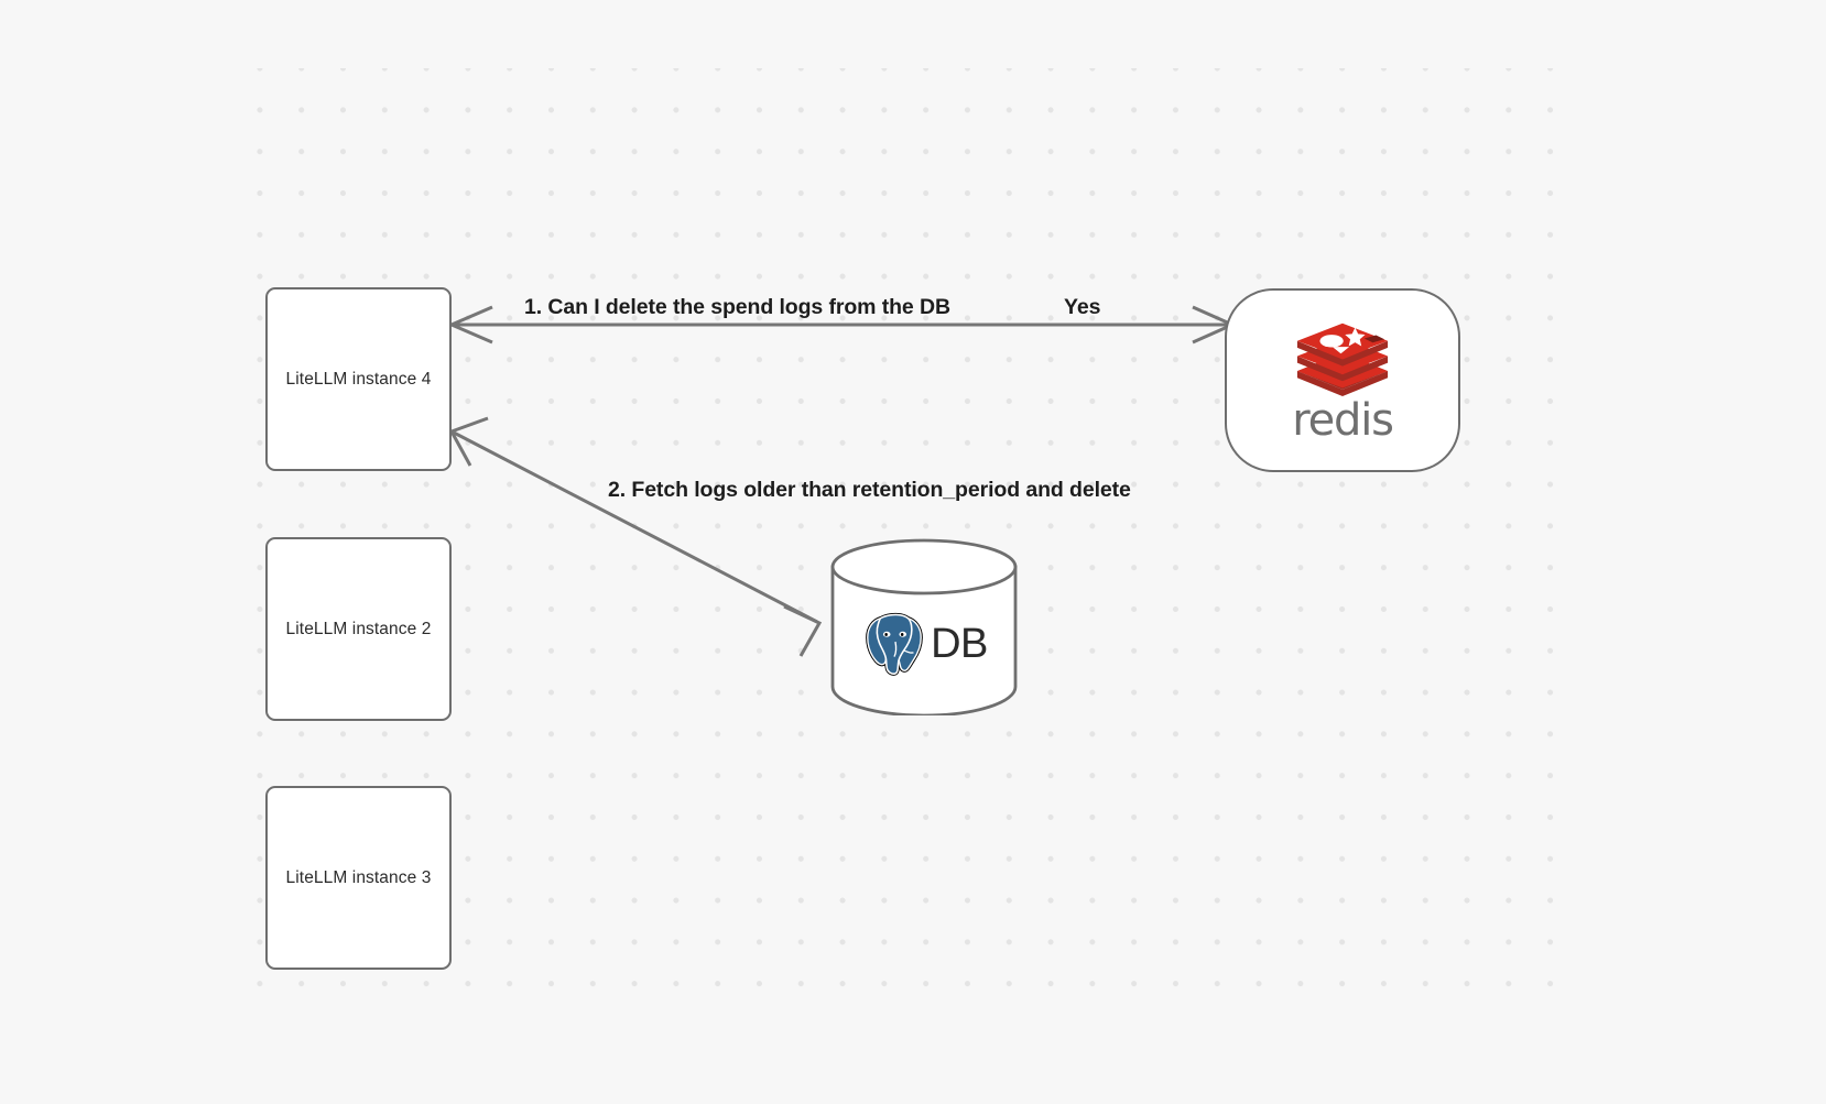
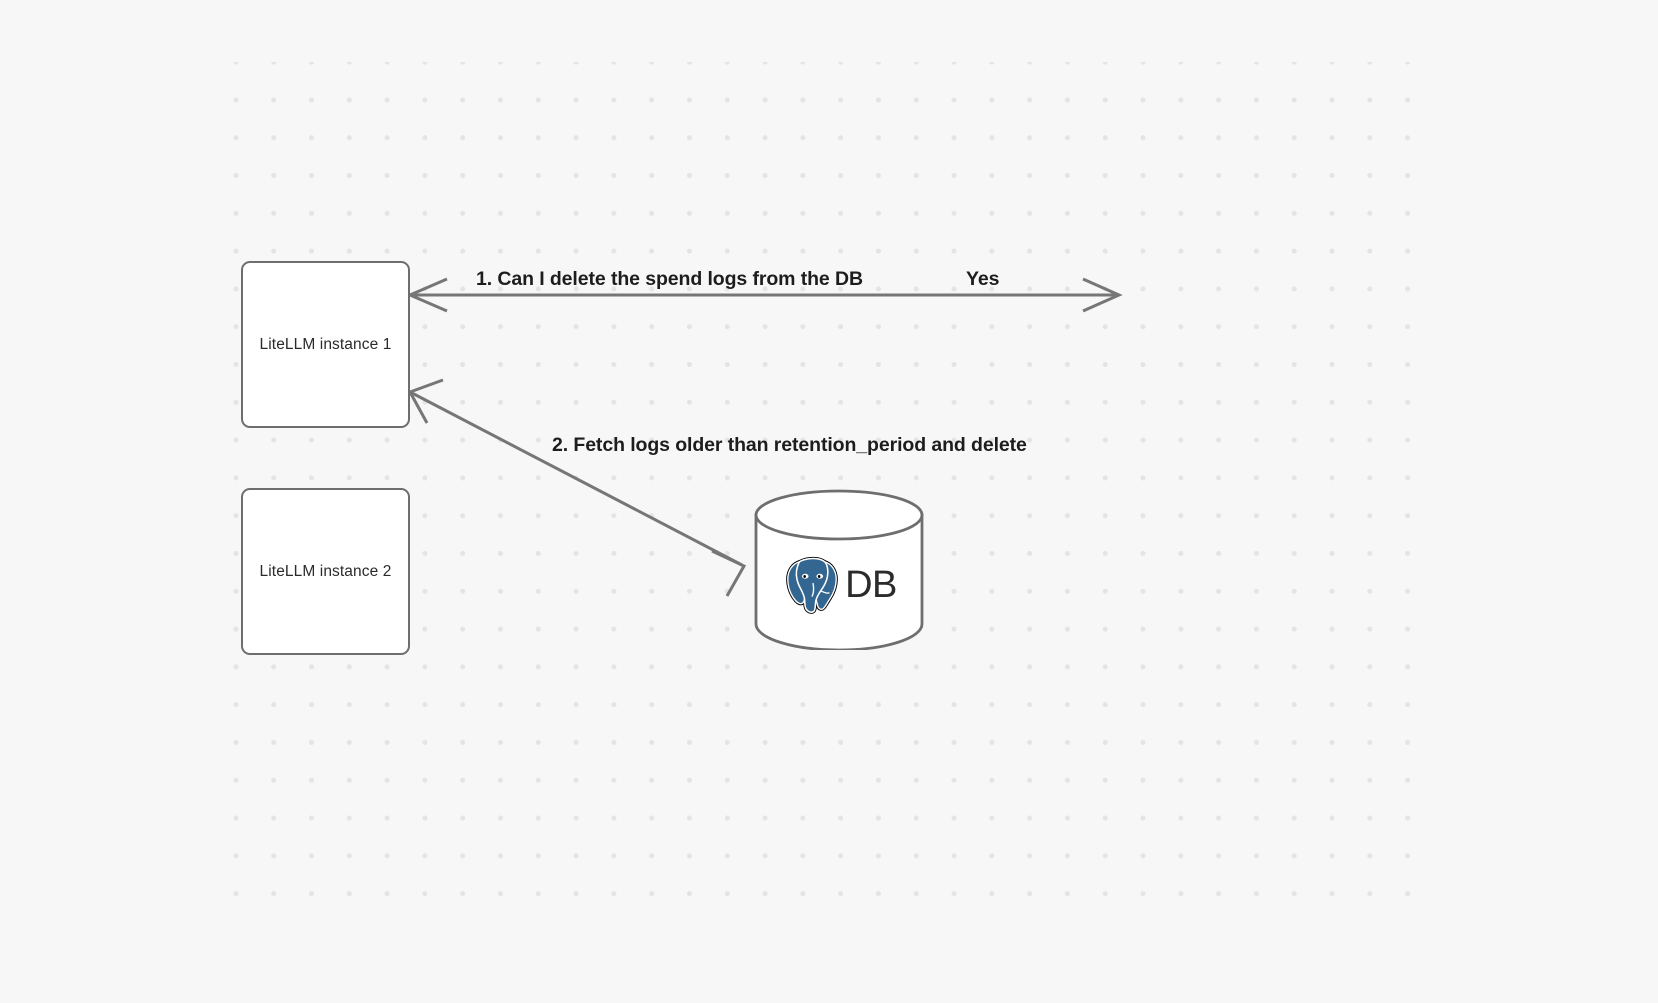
- LiteLLM instance 4
+ LiteLLM instance 1
  LiteLLM instance 2
- LiteLLM instance 3
- redis
  DB
  1. Can I delete the spend logs from the DB
  Yes
  2. Fetch logs older than retention_period and delete
